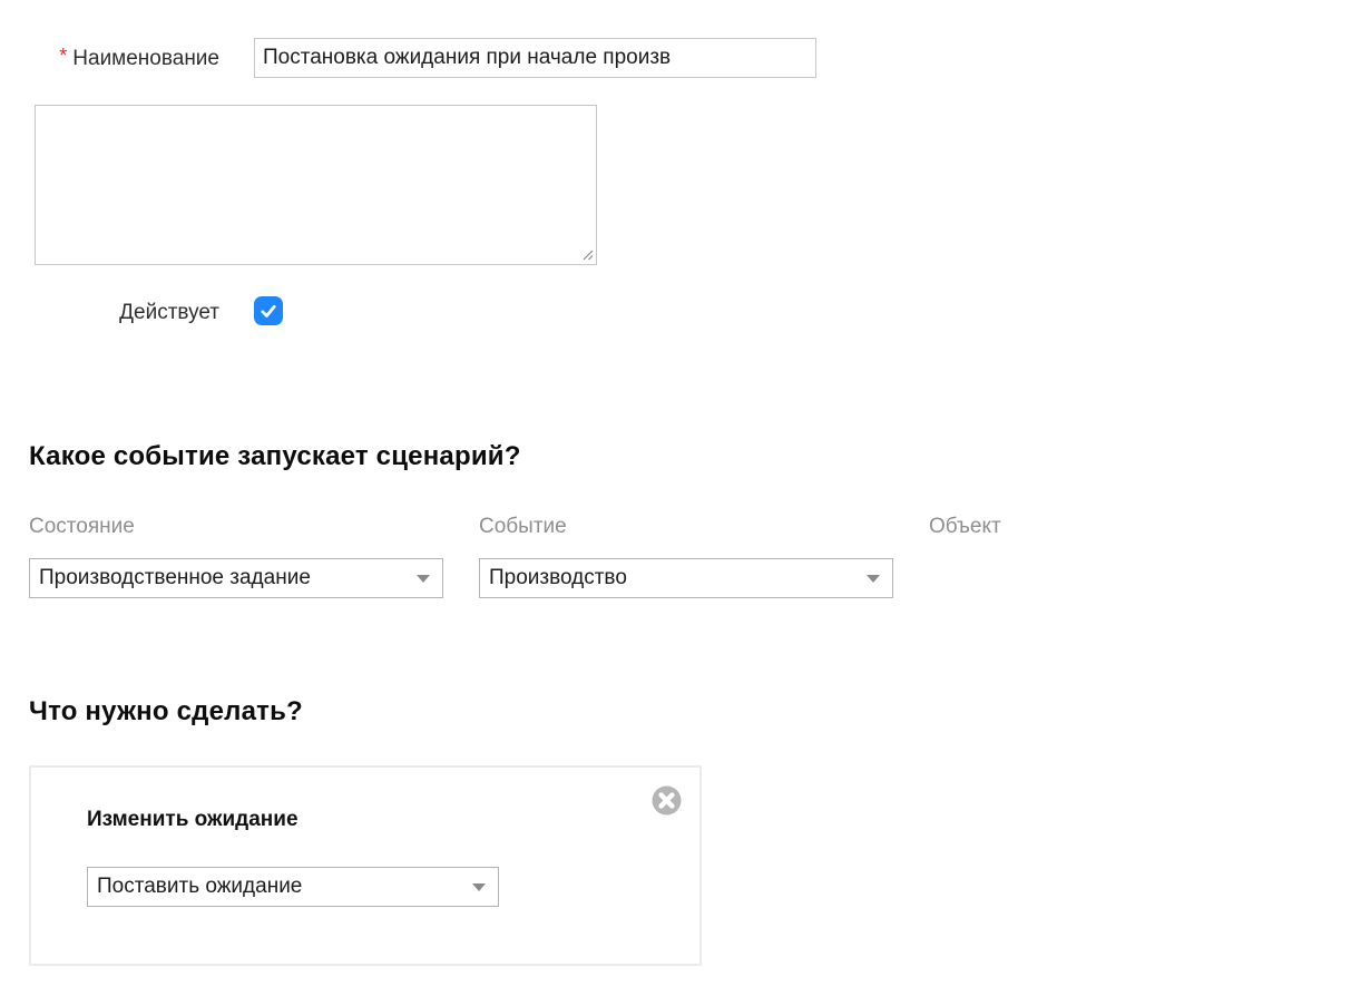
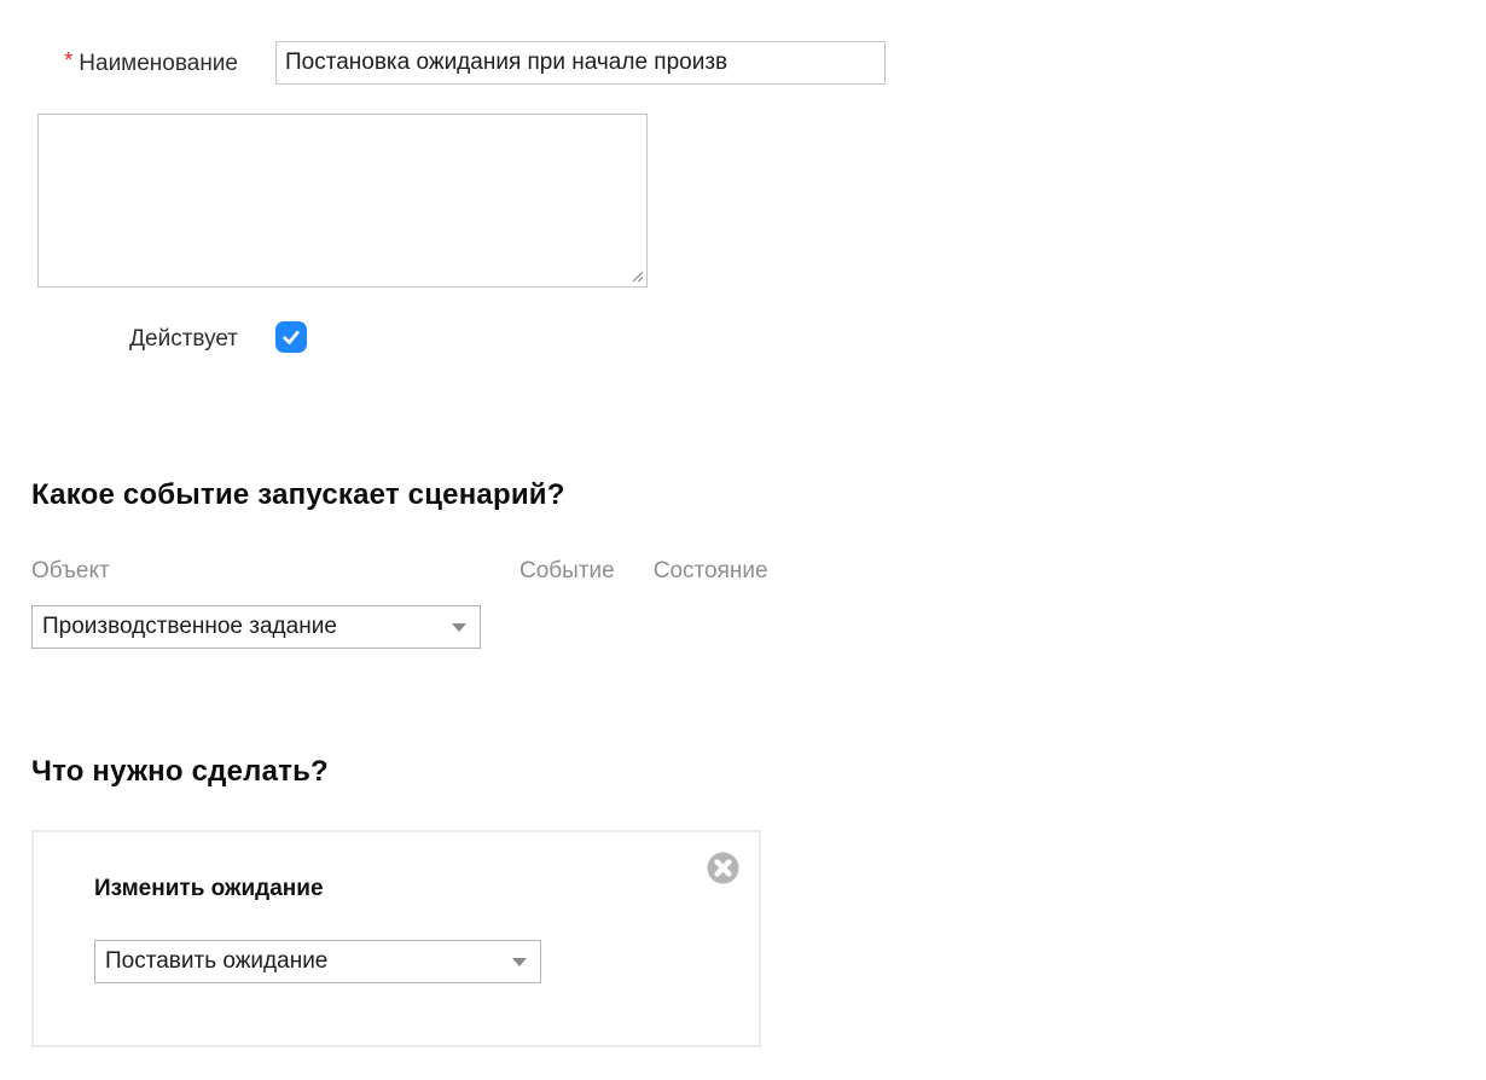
  * Наименование
  Постановка ожидания при начале произв
  Действует
  Какое событие запускает сценарий?
- Состояние
+ Объект
  Производственное задание
  Событие
- Производство
- Объект
+ Состояние
  Что нужно сделать?
  Изменить ожидание
  Поставить ожидание
